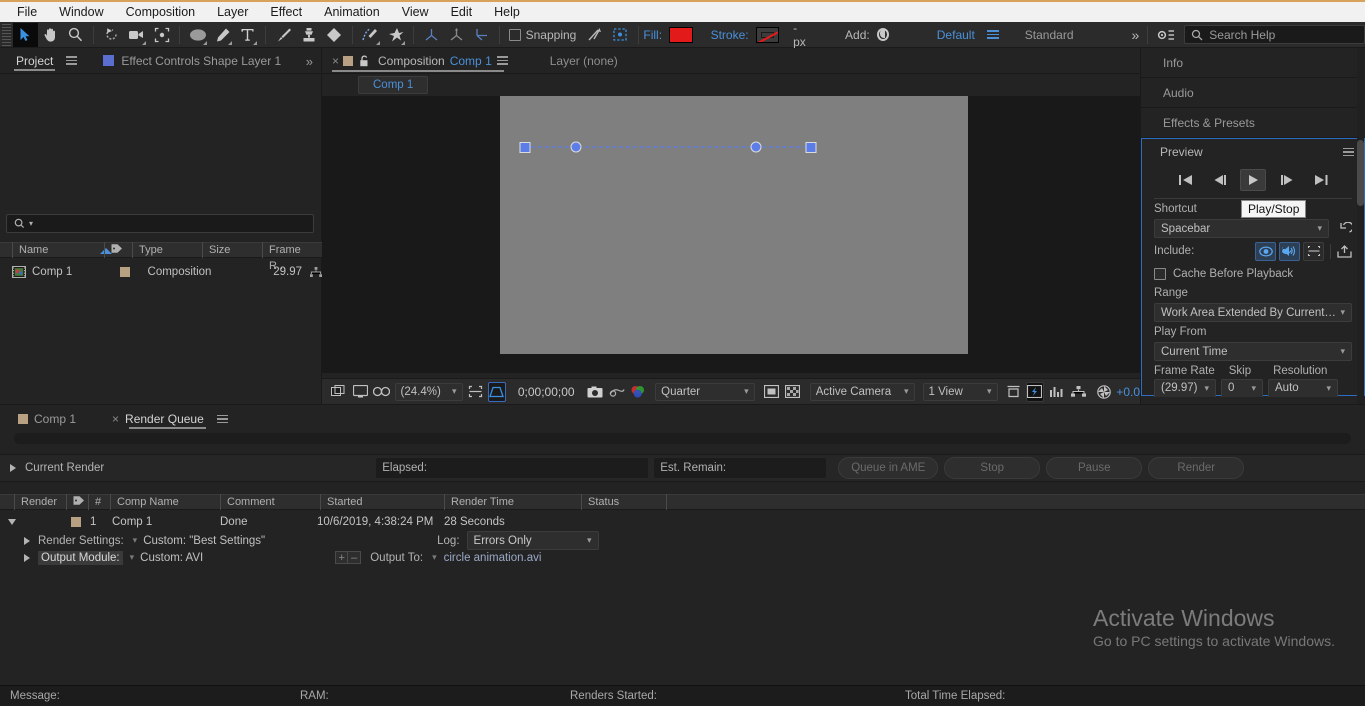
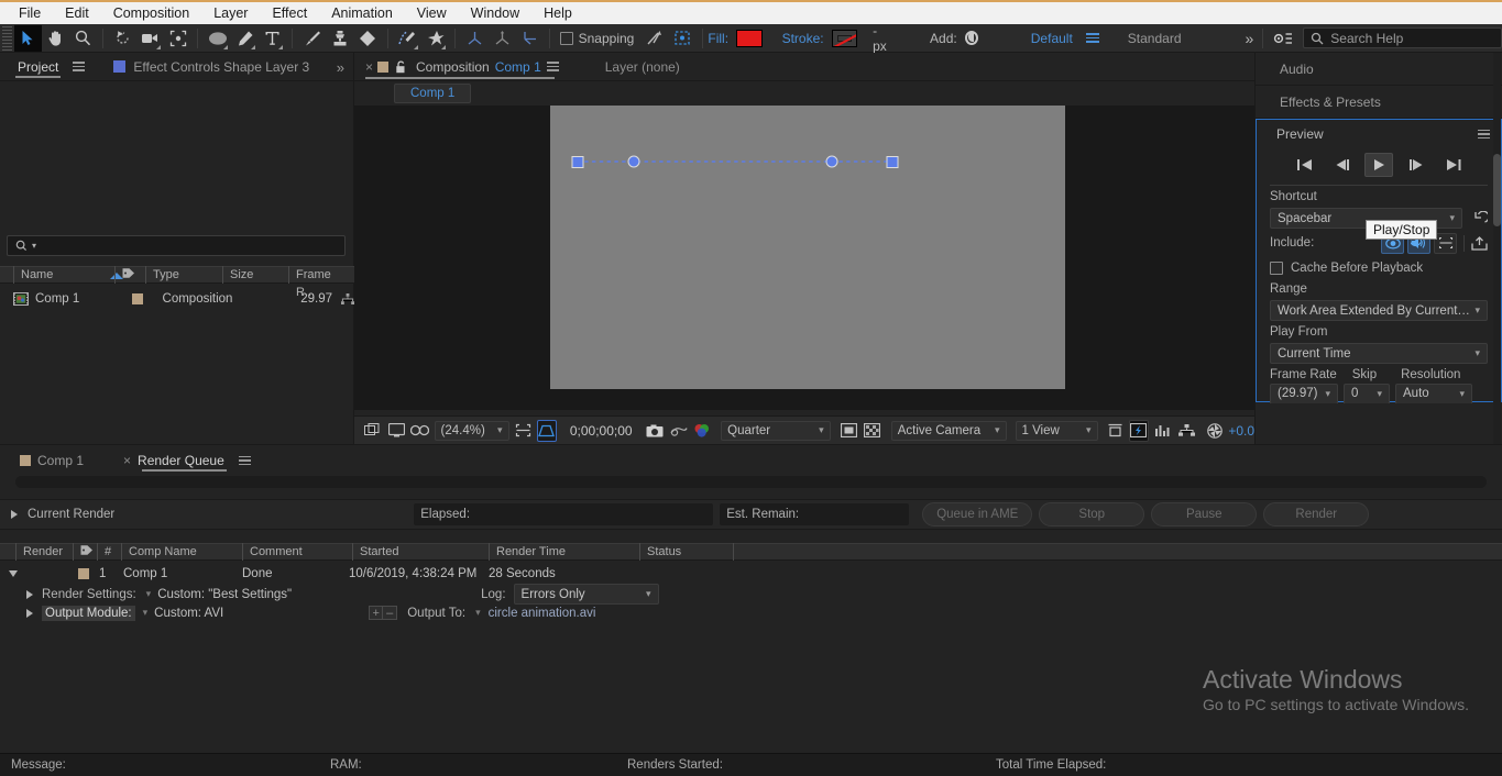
  File
- Window
+ Edit
  Composition
  Layer
  Effect
  Animation
  View
- Edit
+ Window
  Help
  Snapping
  Fill:
  Stroke:
  - px
  Add:
  Default
  Standard
  »
  Search Help
  Project
- Effect Controls Shape Layer 1
+ Effect Controls Shape Layer 3
  »
  ▾
  Name
  Type
  Size
  Frame R...
  Comp 1
  Composition
  29.97
  ×
  Composition
  Comp 1
  Layer (none)
  Comp 1
  (24.4%)
  ▾
  0;00;00;00
  Quarter
  ▾
  Active Camera
  ▾
  1 View
  ▾
  +0.0
- Info
  Audio
  Effects & Presets
  Preview
  Shortcut
  Spacebar
  ▾
  Include:
  Cache Before Playback
  Range
  Work Area Extended By Current…
  ▾
  Play From
  Current Time
  ▾
  Frame Rate
  Skip
  Resolution
  (29.97)
  ▾
  0
  ▾
  Auto
  ▾
  Play/Stop
  Comp 1
  ×
  Render Queue
  Current Render
  Elapsed:
  Est. Remain:
  Queue in AME
  Stop
  Pause
  Render
  Render
  #
  Comp Name
  Comment
  Started
  Render Time
  Status
  1
  Comp 1
  Done
  10/6/2019, 4:38:24 PM
  28 Seconds
  Render Settings:
  ▾
  Custom: "Best Settings"
  Log:
  Errors Only
  ▾
  Output Module:
  ▾
  Custom: AVI
  +
  –
  Output To:
  ▾
  circle animation.avi
  Activate Windows
  Go to PC settings to activate Windows.
  Message:
  RAM:
  Renders Started:
  Total Time Elapsed:
